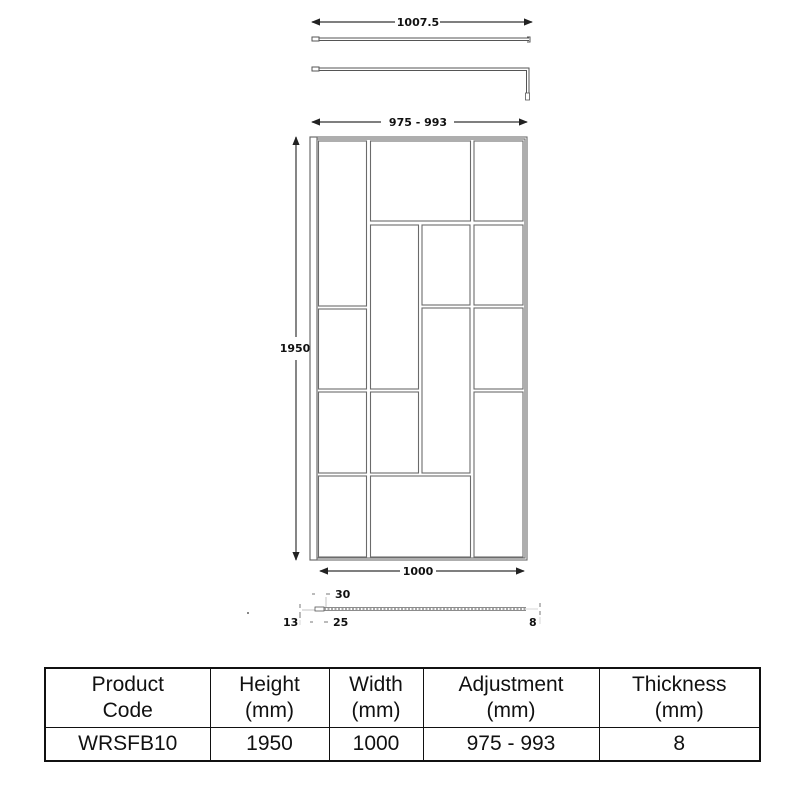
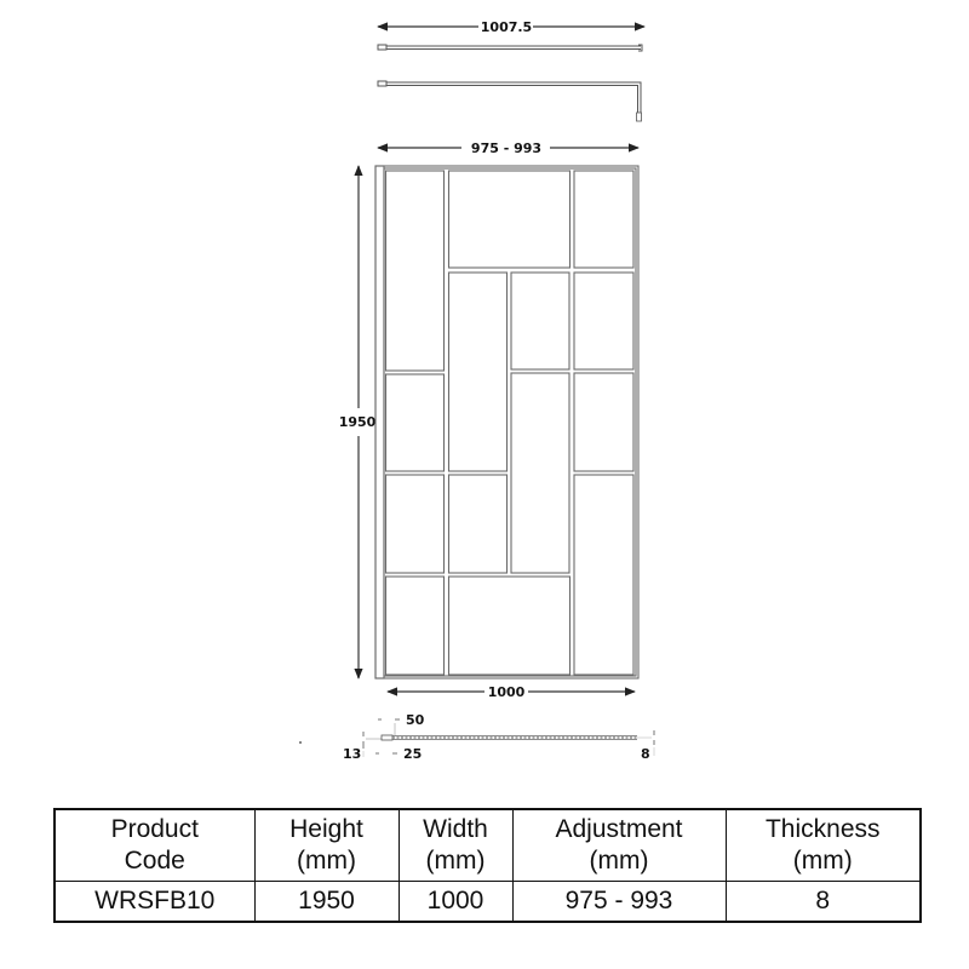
  1007.5
  975 - 993
  1950
  1000
- 30
+ 50
  25
  13
  8
  Product Code	Height (mm)	Width (mm)	Adjustment (mm)	Thickness (mm)
  WRSFB10	1950	1000	975 - 993	8
